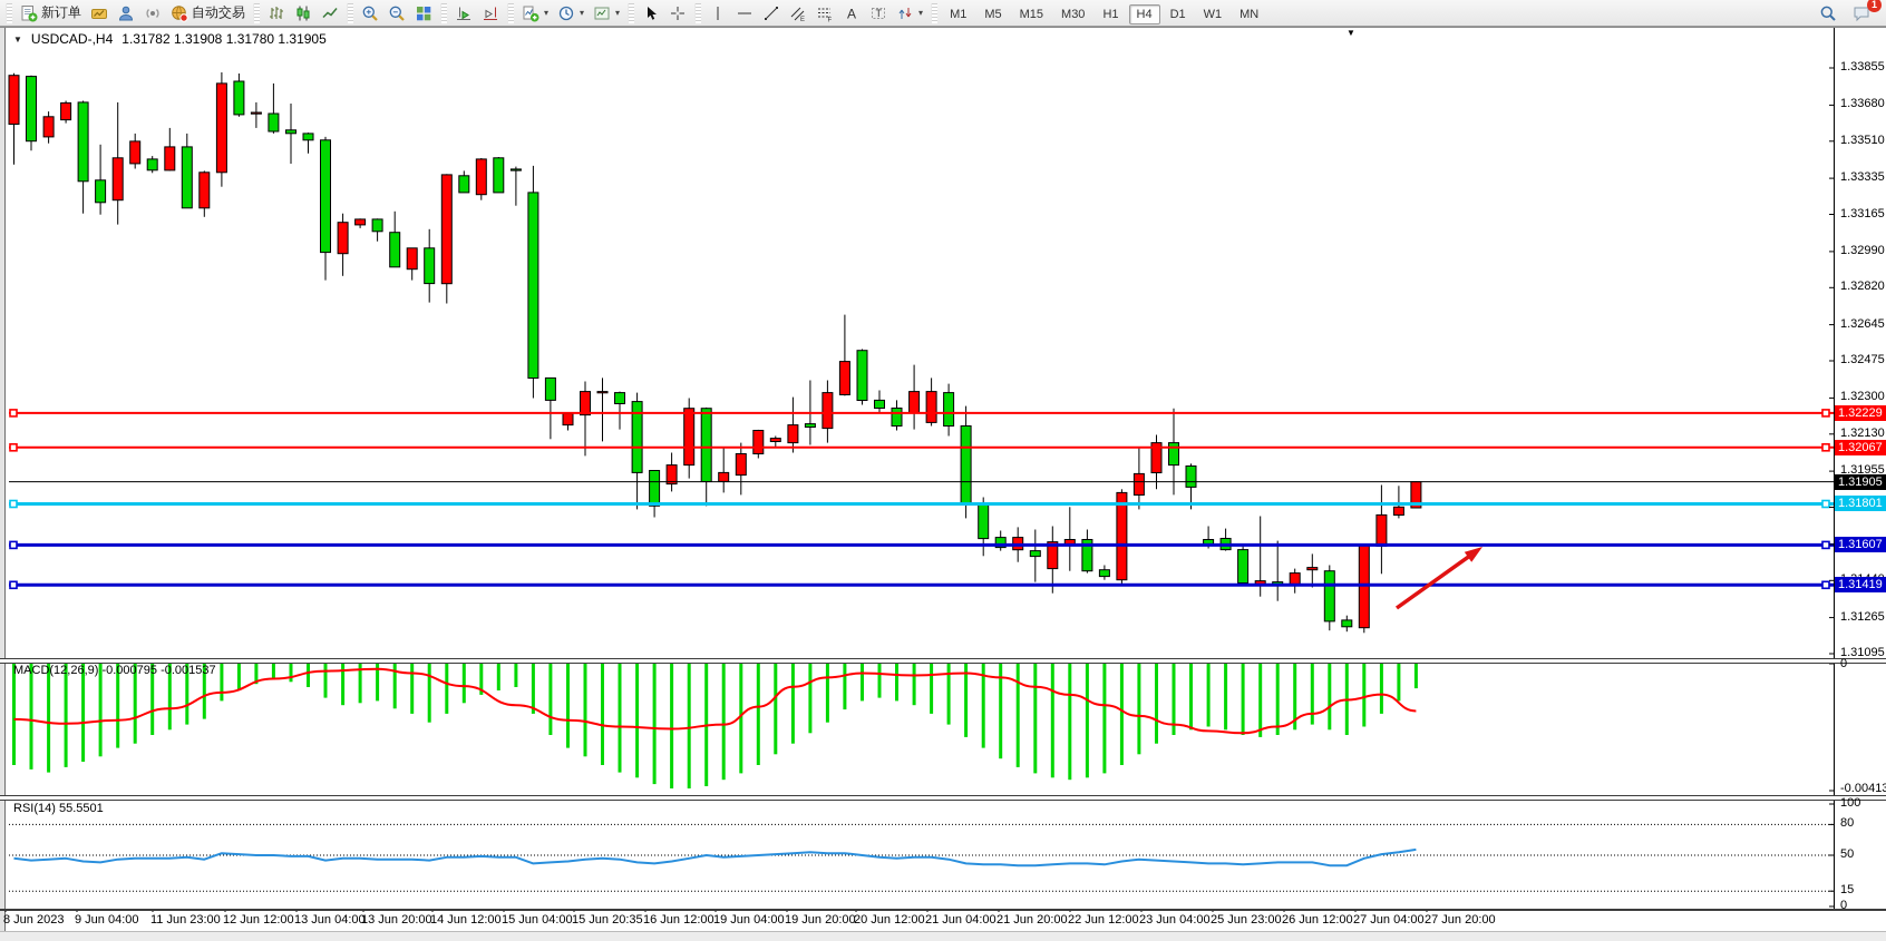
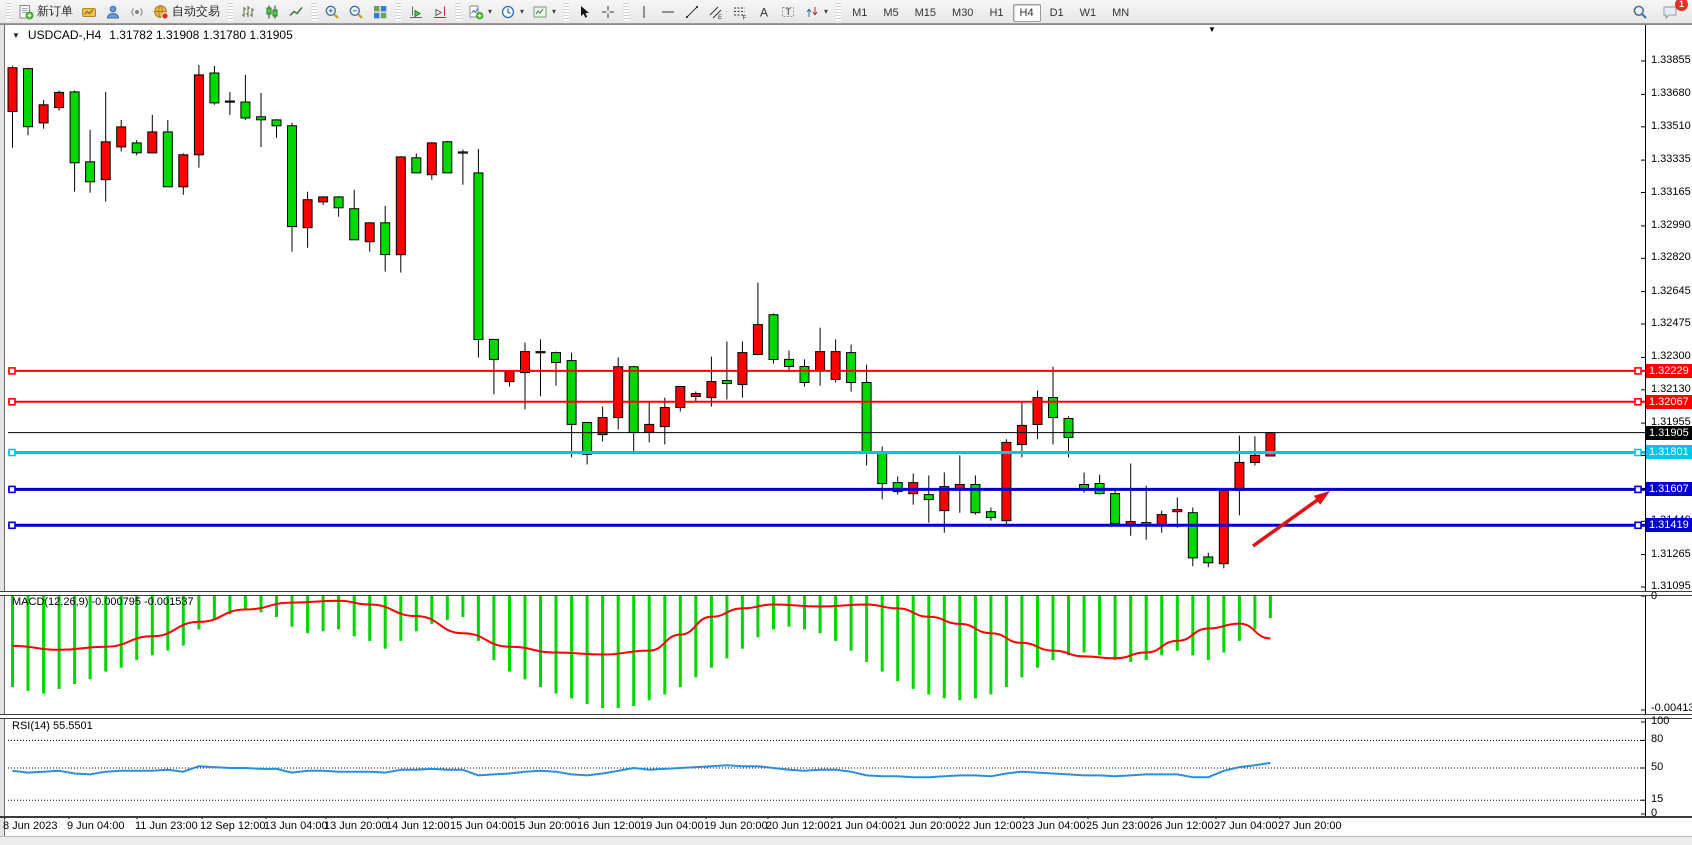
  新订单
  自动交易
  ▾
  ▾
  ▾
  A
  T
  ▾
  M1 M5 M15 M30 H1 H4 D1 W1 MN
  1
  ▼
  USDCAD-,H4
  1.31782 1.31908 1.31780 1.31905
  ▼
  MACD(12,26,9) -0.000795 -0.001537
  RSI(14) 55.5501
  1.33855
  1.33680
  1.33510
  1.33335
  1.33165
  1.32990
  1.32820
  1.32645
  1.32475
  1.32300
  1.32130
  1.31955
  1.31265
  1.31095
  0
  -0.00413
  100
  80
  50
  15
  0
  1.32229
  1.32067
  1.31905
  1.31801
  1.31607
  1.31419
  8 Jun 2023
  9 Jun 04:00
  11 Jun 23:00
- 12 Jun 12:00
+ 12 Sep 12:00
  13 Jun 04:00
  13 Jun 20:00
  14 Jun 12:00
  15 Jun 04:00
- 15 Jun 20:35
+ 15 Jun 20:00
  16 Jun 12:00
  19 Jun 04:00
  19 Jun 20:00
  20 Jun 12:00
  21 Jun 04:00
  21 Jun 20:00
  22 Jun 12:00
  23 Jun 04:00
  25 Jun 23:00
  26 Jun 12:00
  27 Jun 04:00
  27 Jun 20:00
